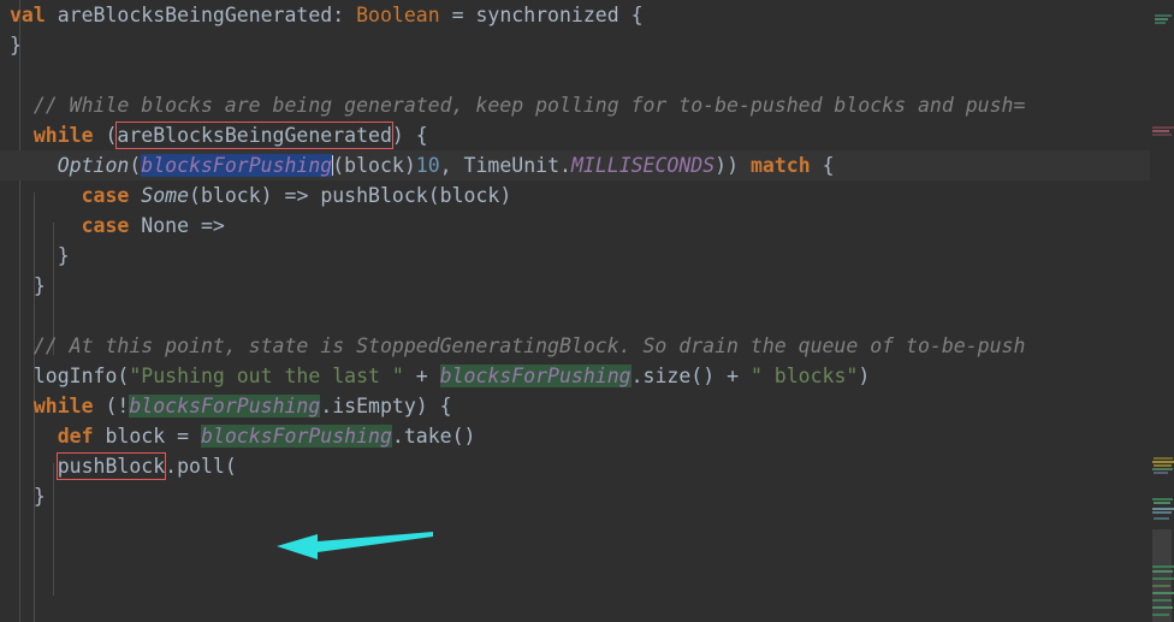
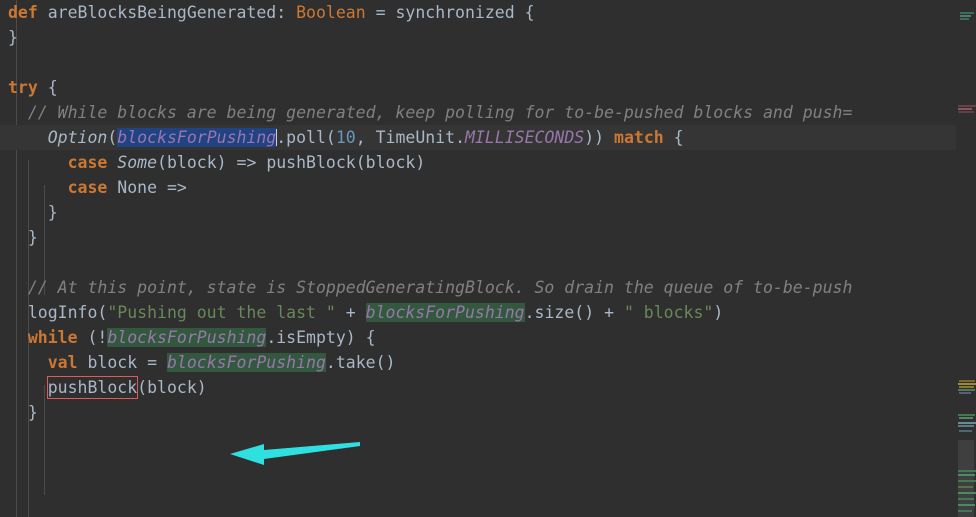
- val areBlocksBeingGenerated: Boolean = synchronized {
+ def areBlocksBeingGenerated: Boolean = synchronized {
  }
+ try {
  // While blocks are being generated, keep polling for to-be-pushed blocks and push=
- while (areBlocksBeingGenerated) {
- Option(blocksForPushing(block)10, TimeUnit.MILLISECONDS)) match {
+ Option(blocksForPushing.poll(10, TimeUnit.MILLISECONDS)) match {
  case Some(block) => pushBlock(block)
  case None =>
  }
  }
  // At this point, state is StoppedGeneratingBlock. So drain the queue of to-be-push
  logInfo("Pushing out the last " + blocksForPushing.size() + " blocks")
  while (!blocksForPushing.isEmpty) {
- def block = blocksForPushing.take()
+ val block = blocksForPushing.take()
- pushBlock.poll(
+ pushBlock(block)
  }
